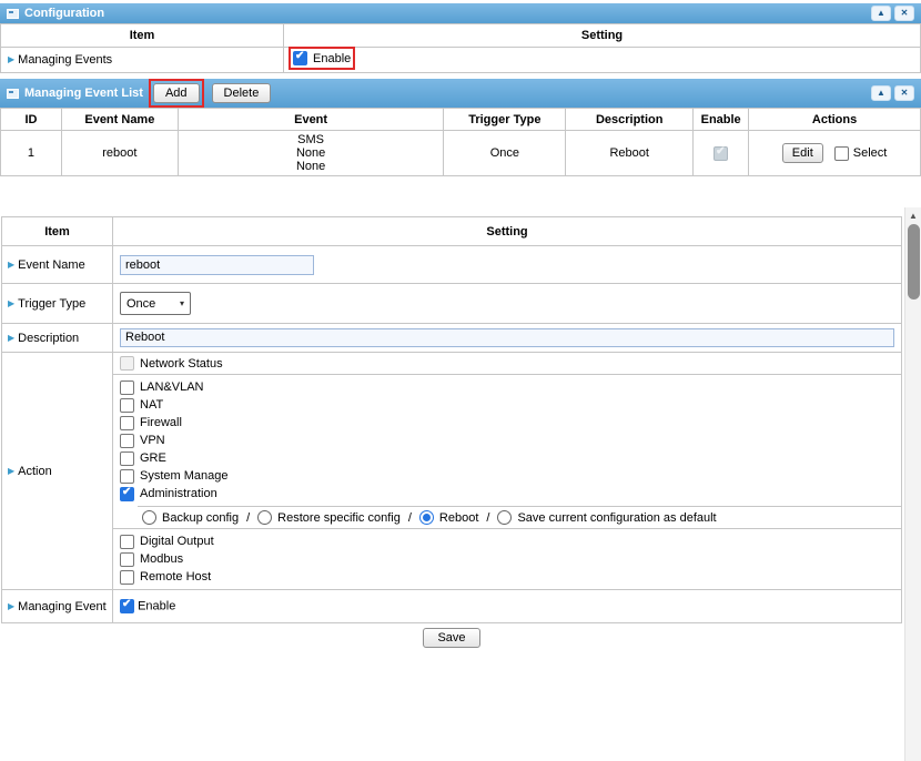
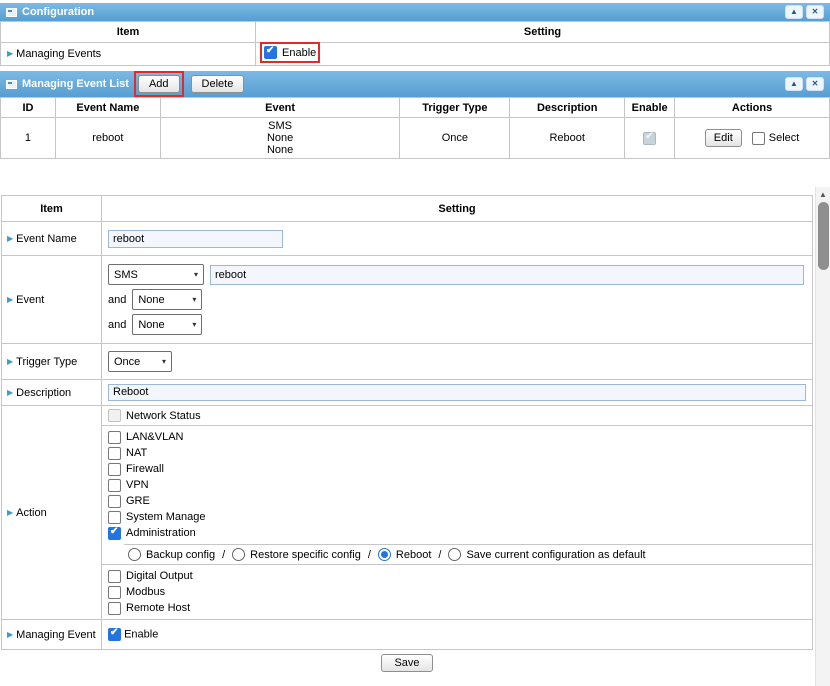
  Configuration
  ▲
  ✕
  Item	Setting
  ▶ Managing Events	Enable
  Managing Event List
  Add
  Delete
  ▲
  ✕
  ID	Event Name	Event	Trigger Type	Description	Enable	Actions
  1	reboot	SMS None None	Once	Reboot		Edit Select
  Item	Setting
  ▶ Event Name	reboot
+ ▶ Event	SMS ▾ reboot and None ▾ and None ▾
  ▶ Trigger Type	Once ▾
  ▶ Description	Reboot
  ▶ Action	Network Status LAN&VLAN NAT Firewall VPN GRE System Manage Administration Backup config / Restore specific config / Reboot / Save current configuration as default Digital Output Modbus Remote Host
  ▶ Managing Event	Enable
  Save
  ▲
